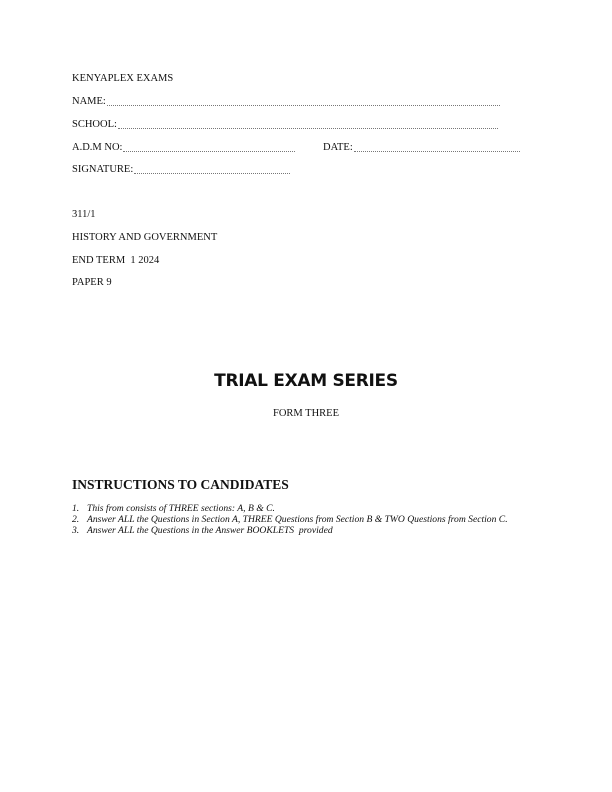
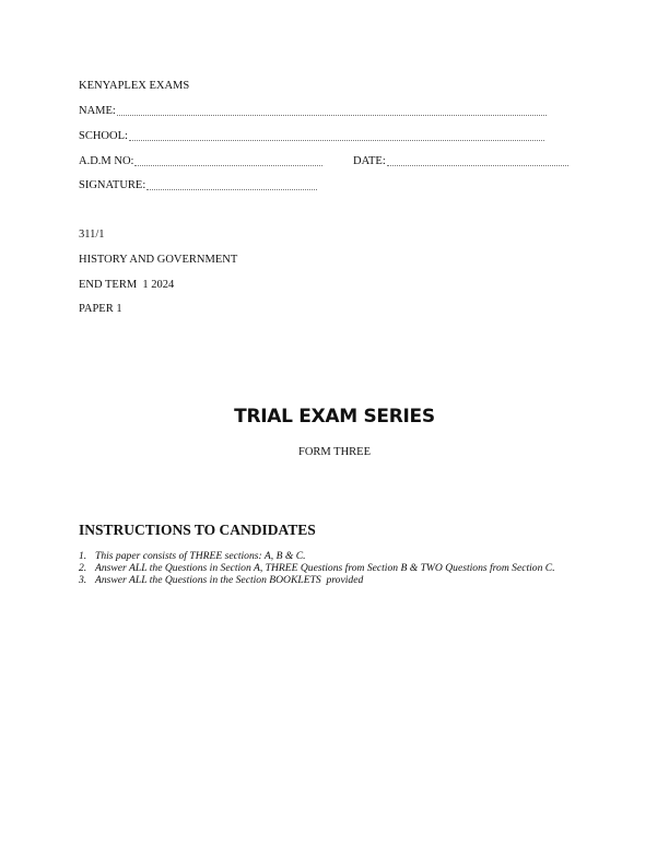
  KENYAPLEX EXAMS
  NAME:
  SCHOOL:
  A.D.M NO:
  DATE:
  SIGNATURE:
  311/1
  HISTORY AND GOVERNMENT
  END TERM 1 2024
- PAPER 9
+ PAPER 1
  TRIAL EXAM SERIES
  FORM THREE
  INSTRUCTIONS TO CANDIDATES
  1.
- This from consists of THREE sections: A, B & C.
+ This paper consists of THREE sections: A, B & C.
  2.
  Answer ALL the Questions in Section A, THREE Questions from Section B & TWO Questions from Section C.
  3.
- Answer ALL the Questions in the Answer BOOKLETS provided
+ Answer ALL the Questions in the Section BOOKLETS provided
